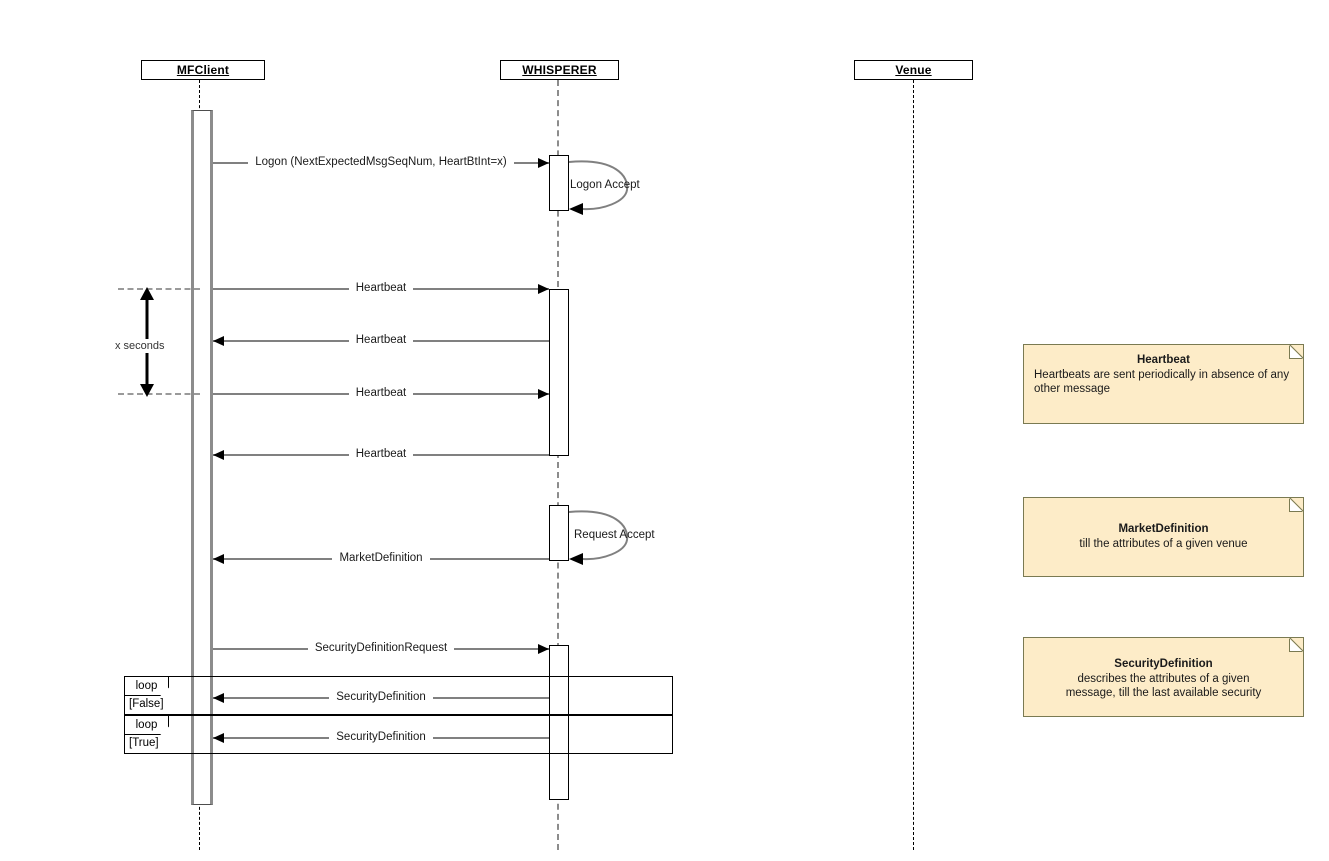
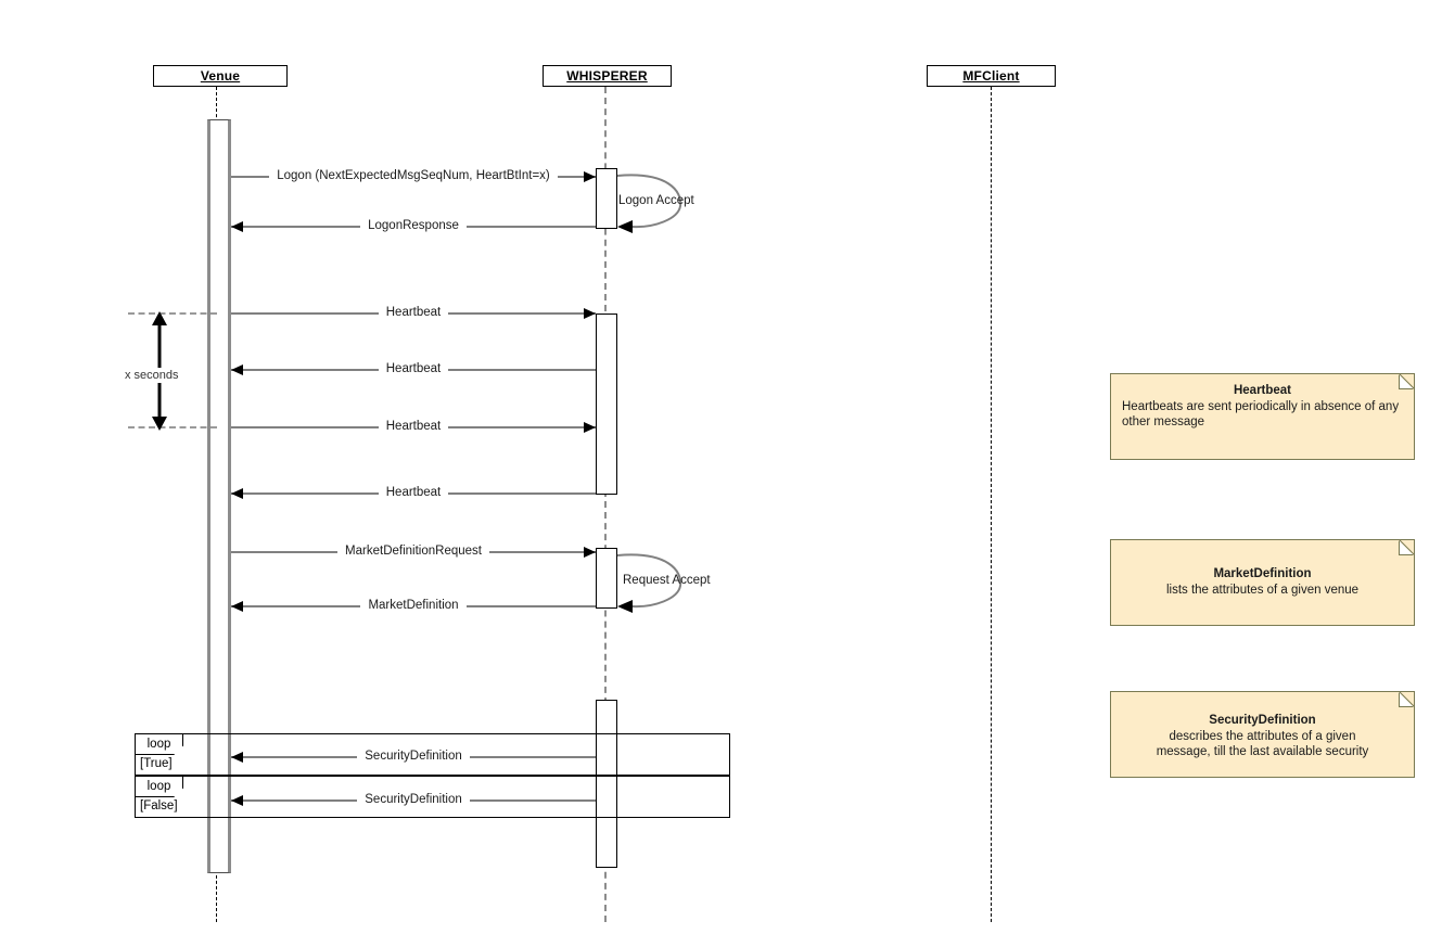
- MFClient
+ Venue
  WHISPERER
- Venue
+ MFClient
  x seconds
  Logon (NextExpectedMsgSeqNum, HeartBtInt=x)
+ LogonResponse
  Heartbeat
  Heartbeat
  Heartbeat
  Heartbeat
+ MarketDefinitionRequest
  MarketDefinition
- SecurityDefinitionRequest
  loop
- [False]
+ [True]
  loop
- [True]
+ [False]
  SecurityDefinition
  SecurityDefinition
  Logon Accept
  Request Accept
  Heartbeat
  Heartbeats are sent periodically in absence of any other message
  MarketDefinition
- till the attributes of a given venue
+ lists the attributes of a given venue
  SecurityDefinition
  describes the attributes of a given message, till the last available security
